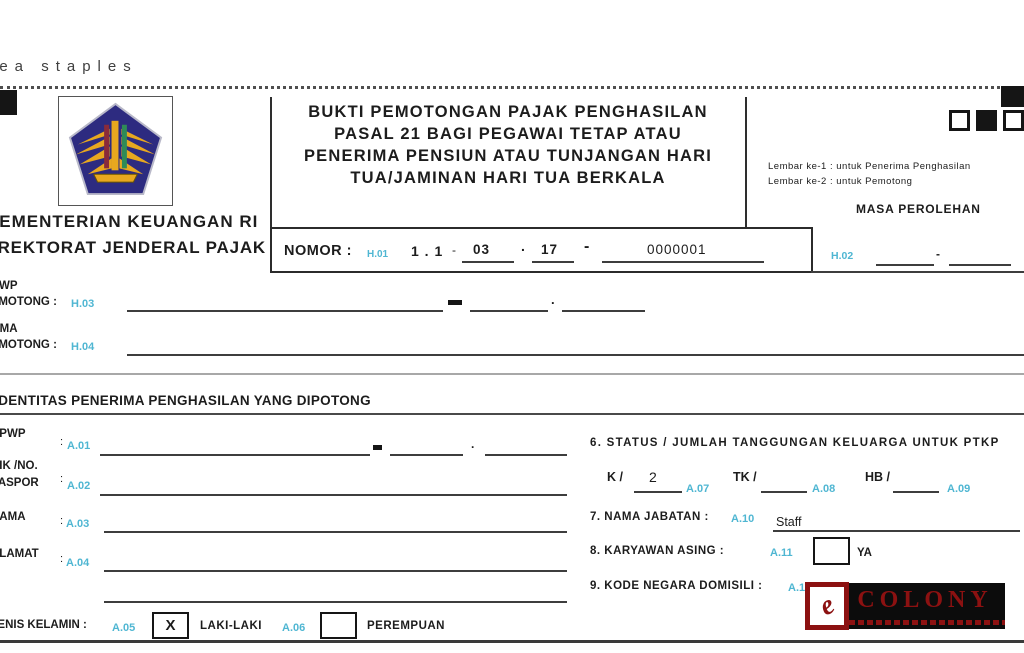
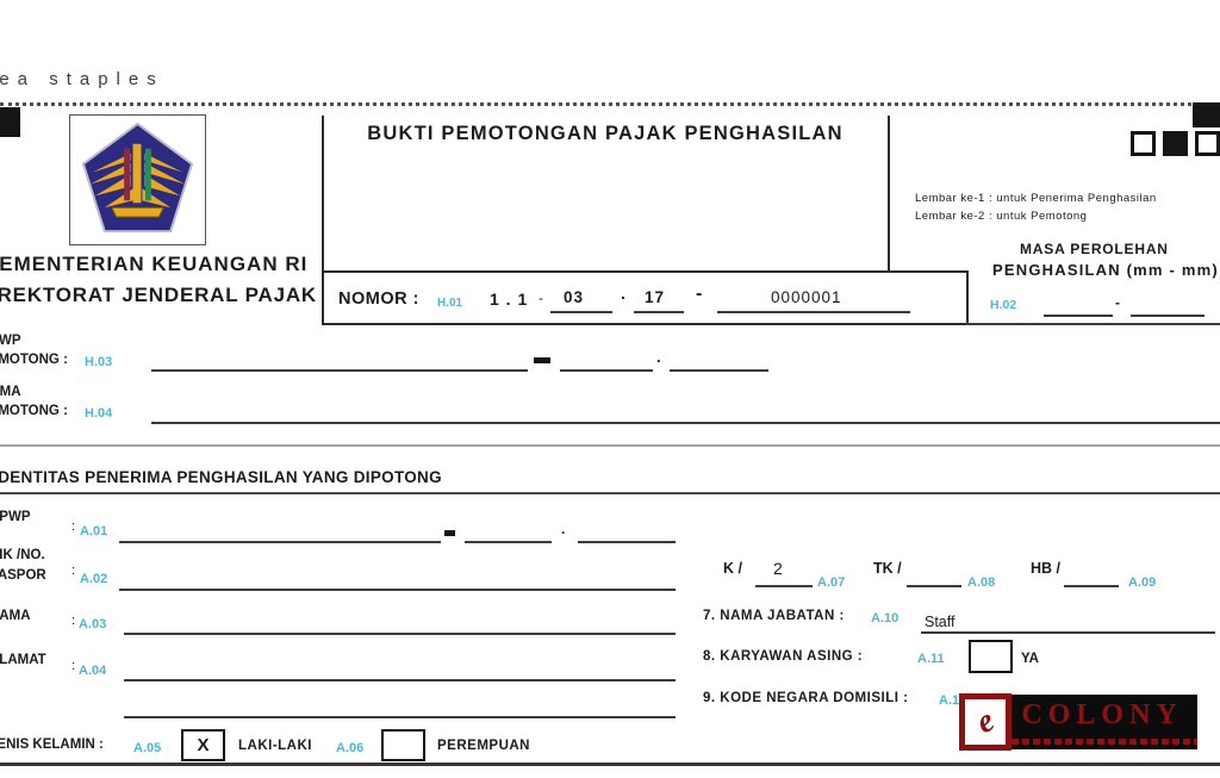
  ea staples
  EMENTERIAN KEUANGAN RI
  REKTORAT JENDERAL PAJAK
  BUKTI PEMOTONGAN PAJAK PENGHASILAN
- PASAL 21 BAGI PEGAWAI TETAP ATAU
- PENERIMA PENSIUN ATAU TUNJANGAN HARI
- TUA/JAMINAN HARI TUA BERKALA
  Lembar ke-1 : untuk Penerima Penghasilan
  Lembar ke-2 : untuk Pemotong
  MASA PEROLEHAN
+ PENGHASILAN (mm - mm)
  H.02
  -
  NOMOR :
  H.01
  1 . 1
  -
  03
  .
  17
  -
  0000001
  MOTONG :
  H.03
  .
  MOTONG :
  H.04
  DENTITAS PENERIMA PENGHASILAN YANG DIPOTONG
  PWP
  :
  A.01
  .
  IK /NO.
  ASPOR
  :
  A.02
  AMA
  :
  A.03
  LAMAT
  :
  A.04
  ENIS KELAMIN :
  A.05
  X
  LAKI-LAKI
  A.06
  PEREMPUAN
- 6. STATUS / JUMLAH TANGGUNGAN KELUARGA UNTUK PTKP
  K /
  2
  A.07
  TK /
  A.08
  HB /
  A.09
  7. NAMA JABATAN :
  A.10
  Staff
  8. KARYAWAN ASING :
  A.11
  YA
  9. KODE NEGARA DOMISILI :
  A.1
  COLONY
